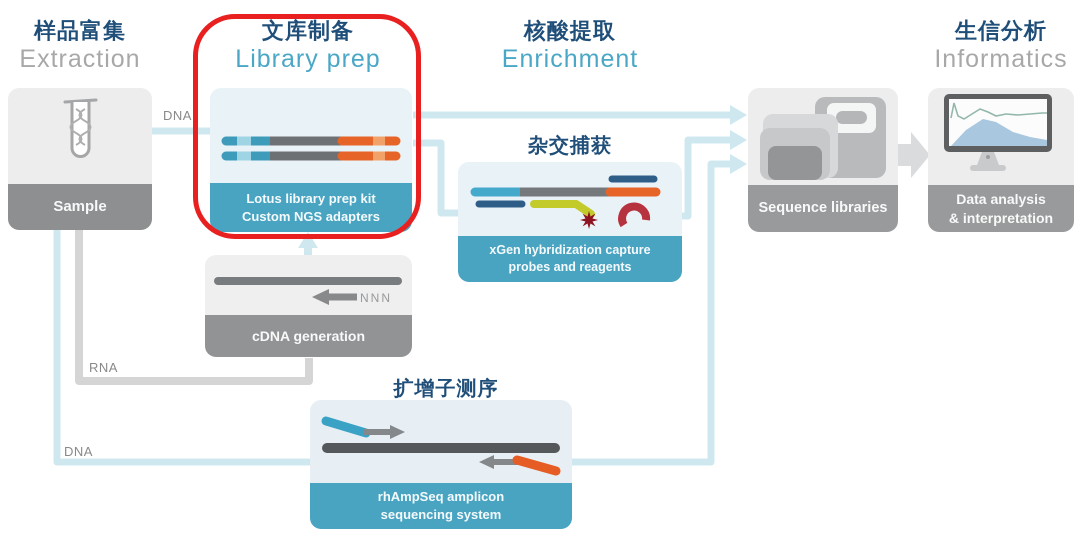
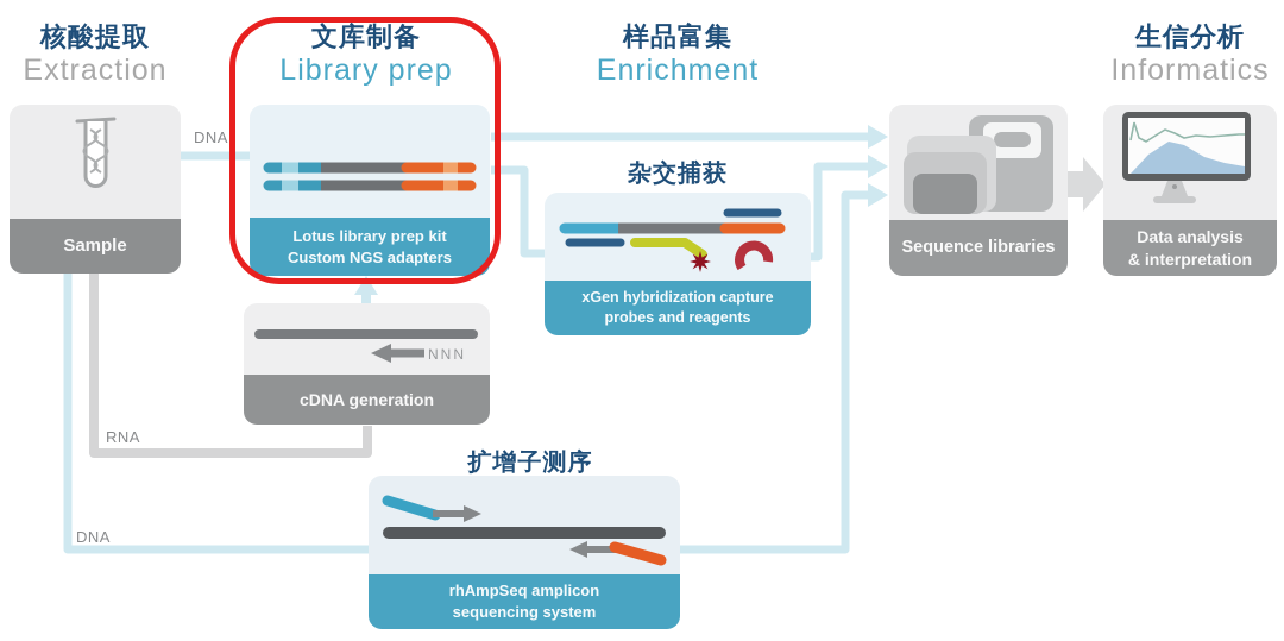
- 样品富集
+ 核酸提取
  Extraction
  文库制备
  Library prep
- 核酸提取
+ 样品富集
  Enrichment
  生信分析
  Informatics
  杂交捕获
  扩增子测序
  DNA
  RNA
  DNA
  Sample
  Lotus library prep kit
  Custom NGS adapters
  xGen hybridization capture
  probes and reagents
  NNN
  cDNA generation
  rhAmpSeq amplicon
  sequencing system
  Sequence libraries
  Data analysis
  & interpretation
